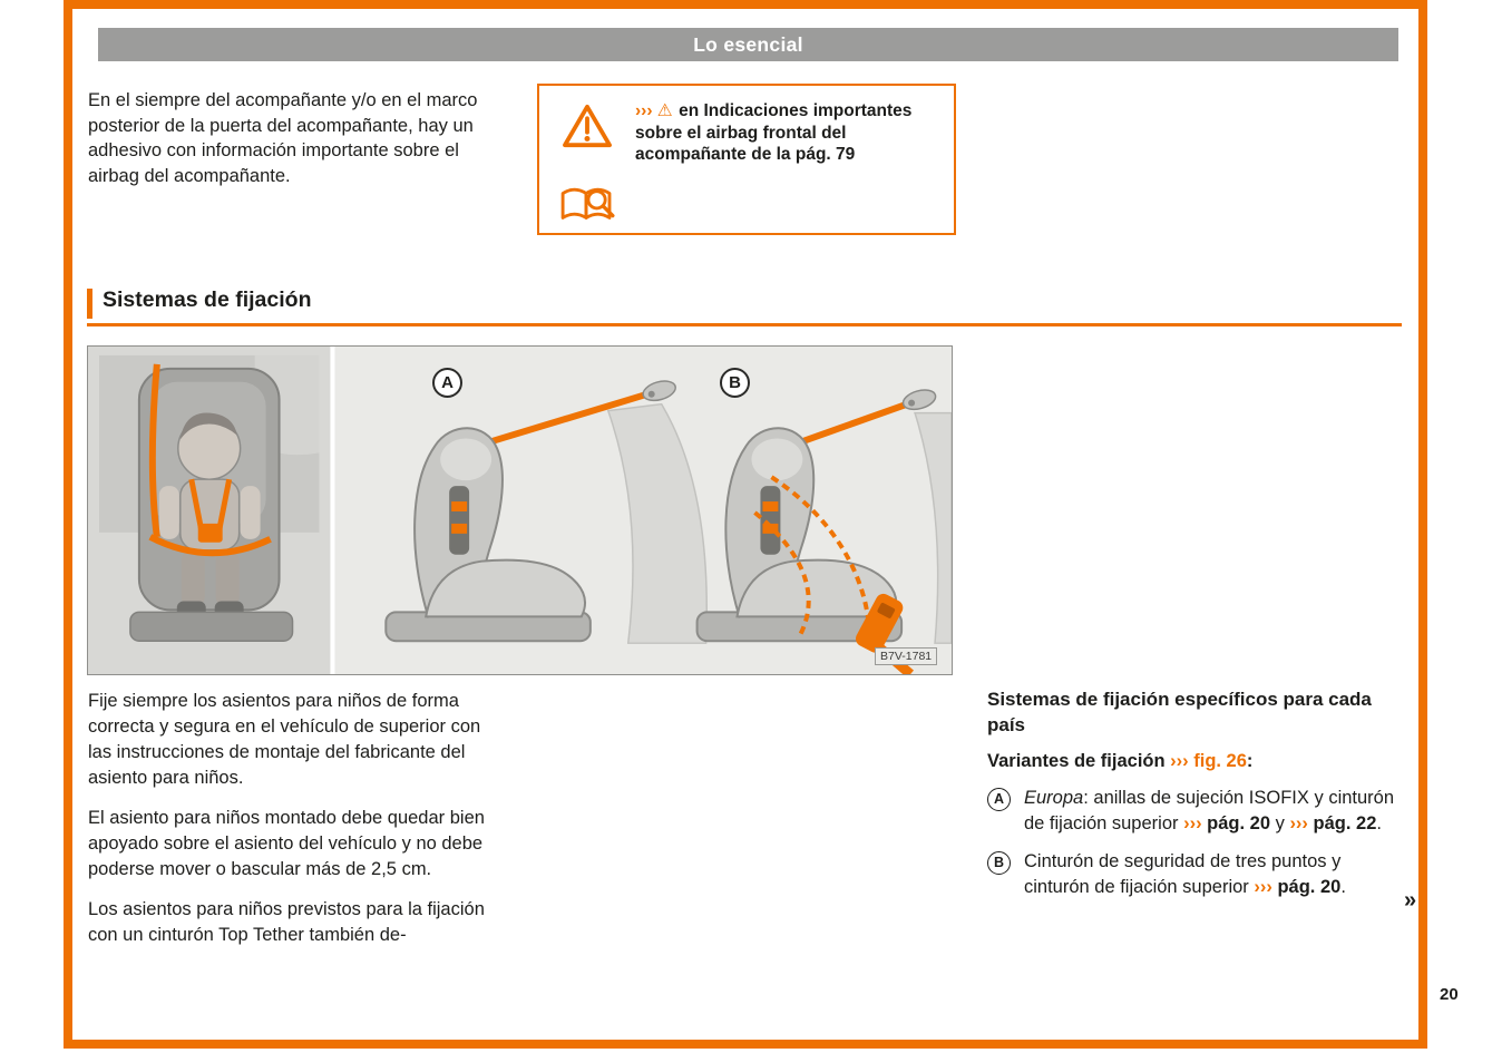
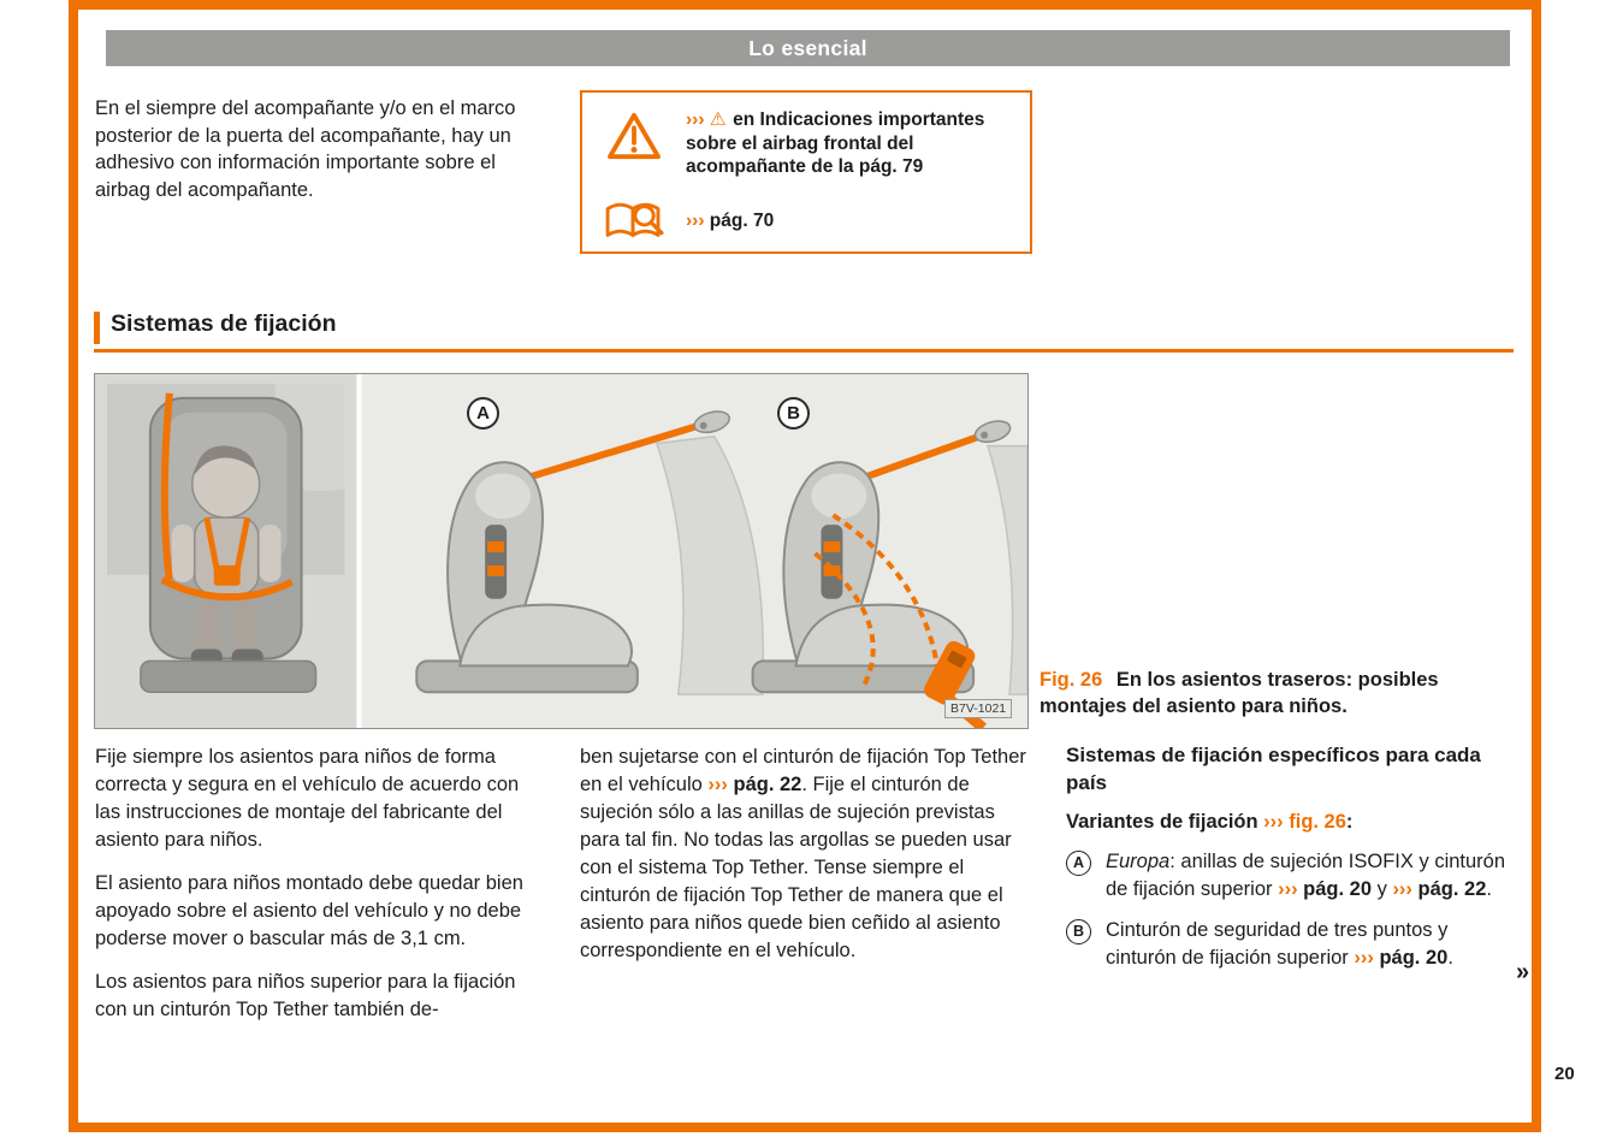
  Lo esencial
  En el siempre del acompañante y/o en el marco posterior de la puerta del acompañante, hay un adhesivo con información importante sobre el airbag del acompañante.
  ››› ⚠ en Indicaciones importantes sobre el airbag frontal del acompañante de la pág. 79
+ ››› pág. 70
  Sistemas de fijación
  A
  B
- B7V-1781
+ B7V-1021
+ Fig. 26 En los asientos traseros: posibles montajes del asiento para niños.
- Fije siempre los asientos para niños de forma correcta y segura en el vehículo de superior con las instrucciones de montaje del fabricante del asiento para niños.
+ Fije siempre los asientos para niños de forma correcta y segura en el vehículo de acuerdo con las instrucciones de montaje del fabricante del asiento para niños.
- El asiento para niños montado debe quedar bien apoyado sobre el asiento del vehículo y no debe poderse mover o bascular más de 2,5 cm.
+ El asiento para niños montado debe quedar bien apoyado sobre el asiento del vehículo y no debe poderse mover o bascular más de 3,1 cm.
- Los asientos para niños previstos para la fijación con un cinturón Top Tether también de-
+ Los asientos para niños superior para la fijación con un cinturón Top Tether también de-
+ ben sujetarse con el cinturón de fijación Top Tether en el vehículo ››› pág. 22. Fije el cinturón de sujeción sólo a las anillas de sujeción previstas para tal fin. No todas las argollas se pueden usar con el sistema Top Tether. Tense siempre el cinturón de fijación Top Tether de manera que el asiento para niños quede bien ceñido al asiento correspondiente en el vehículo.
  Sistemas de fijación específicos para cada país
  Variantes de fijación ››› fig. 26:
  A
  Europa: anillas de sujeción ISOFIX y cinturón de fijación superior ››› pág. 20 y ››› pág. 22.
  B
  Cinturón de seguridad de tres puntos y cinturón de fijación superior ››› pág. 20.
  »
  20
